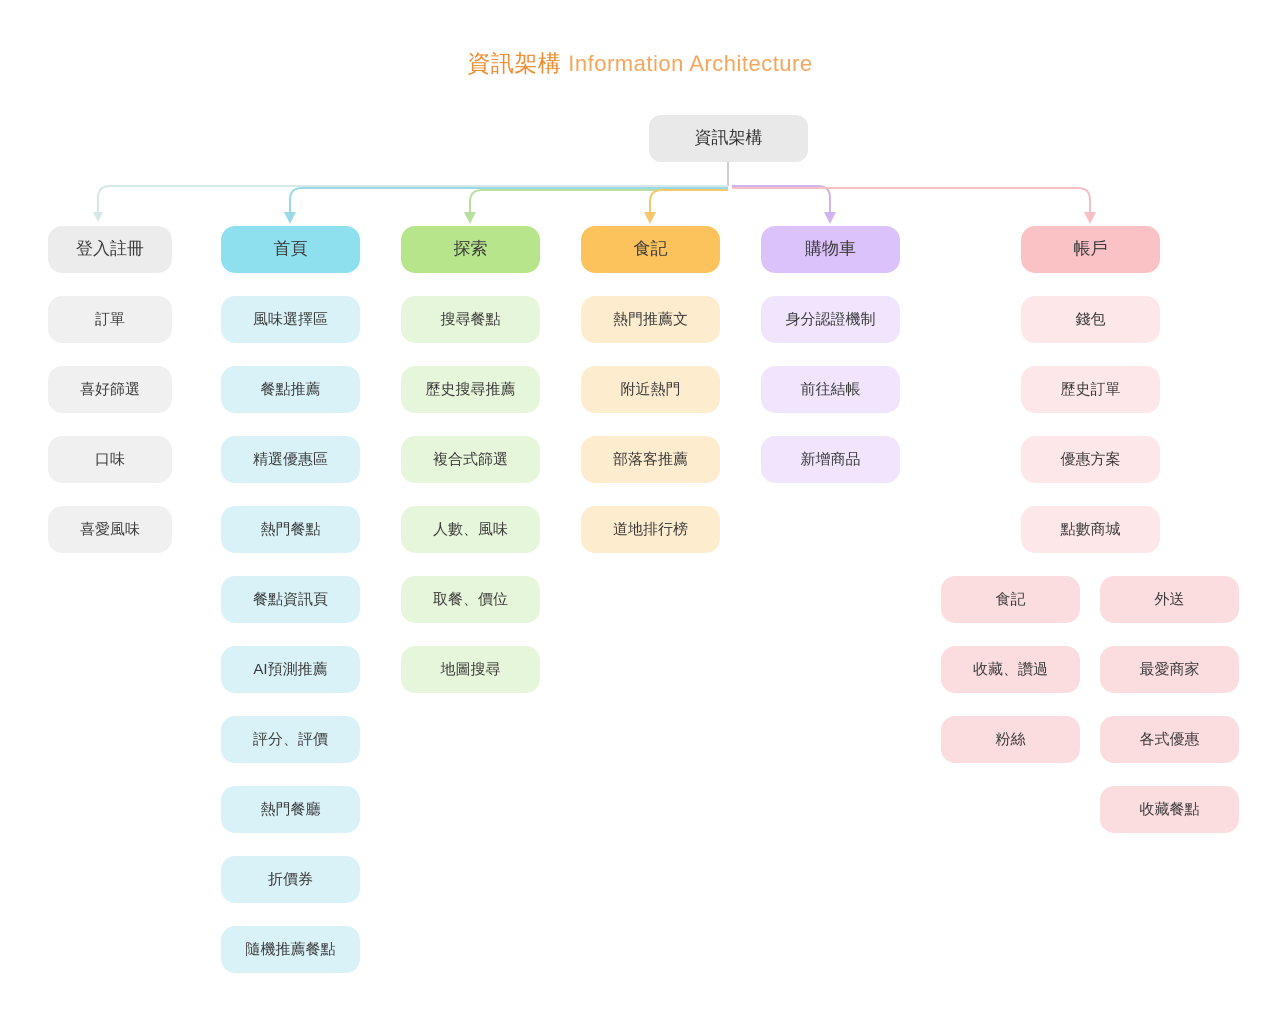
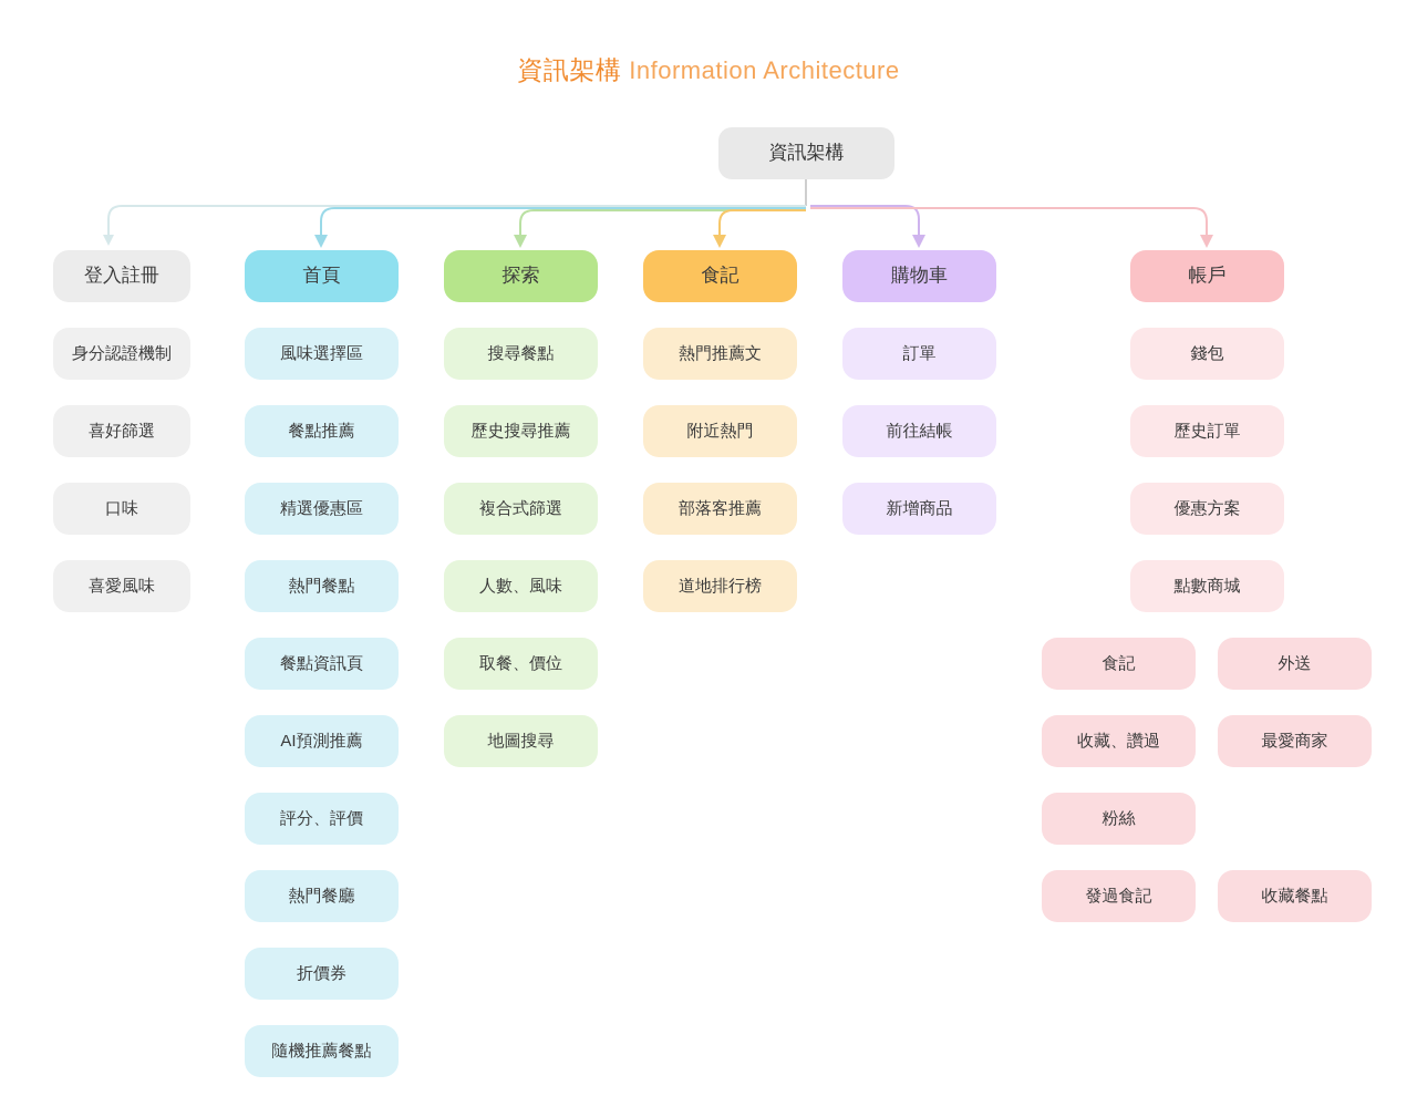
  資訊架構 Information Architecture
  資訊架構
  登入註冊
- 訂單
+ 身分認證機制
  喜好篩選
  口味
  喜愛風味
  首頁
  風味選擇區
  餐點推薦
  精選優惠區
  熱門餐點
  餐點資訊頁
  AI預測推薦
  評分、評價
  熱門餐廳
  折價券
  隨機推薦餐點
  探索
  搜尋餐點
  歷史搜尋推薦
  複合式篩選
  人數、風味
  取餐、價位
  地圖搜尋
  食記
  熱門推薦文
  附近熱門
  部落客推薦
  道地排行榜
  購物車
- 身分認證機制
+ 訂單
  前往結帳
  新增商品
  帳戶
  錢包
  歷史訂單
  優惠方案
  點數商城
  食記
  收藏、讚過
  粉絲
+ 發過食記
  外送
  最愛商家
- 各式優惠
  收藏餐點
